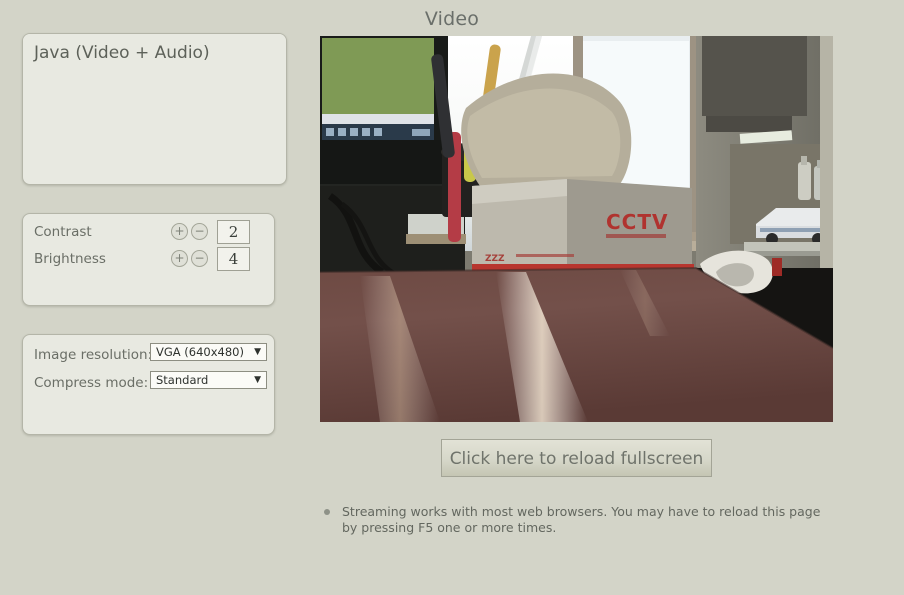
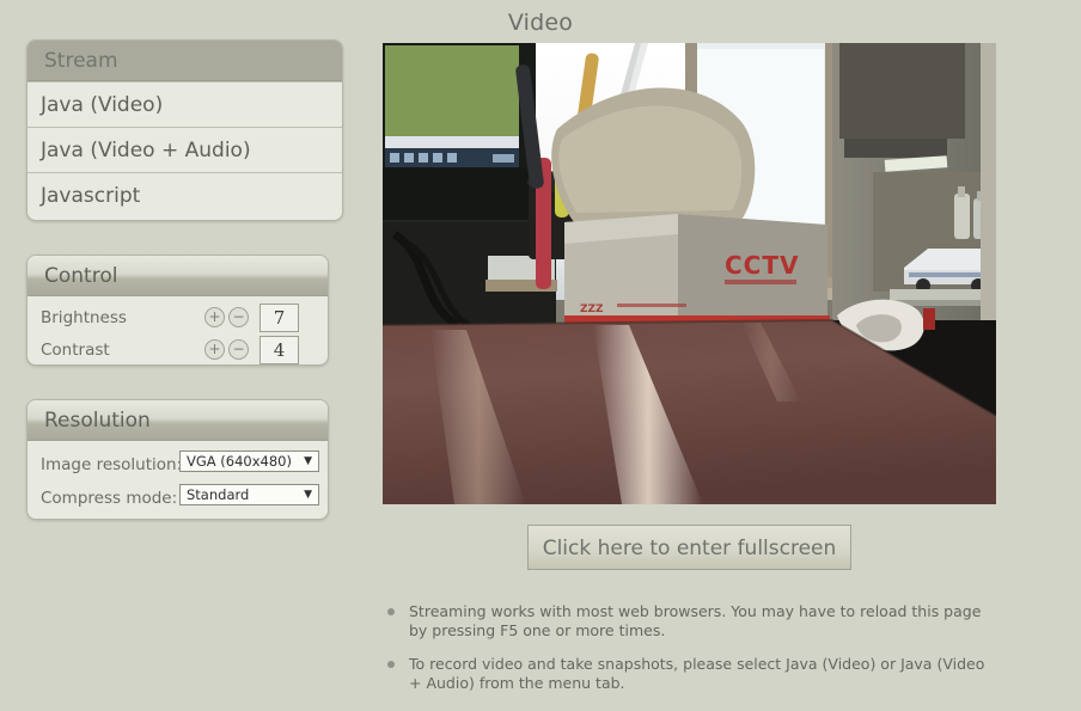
  Video
+ Stream
+ Java (Video)
  Java (Video + Audio)
+ Javascript
+ Control
- Contrast
+ Brightness
  +
  −
- 2
+ 7
- Brightness
+ Contrast
  +
  −
  4
+ Resolution
  Image resolution
  VGA (640x480)
  ▼
  Compress mode:
  Standard
  ▼
  CCTV
  ZZZ
- Click here to reload fullscreen
+ Click here to enter fullscreen
  Streaming works with most web browsers. You may have to reload this page by pressing F5 one or more times.
+ To record video and take snapshots, please select Java (Video) or Java (Video + Audio) from the menu tab.
